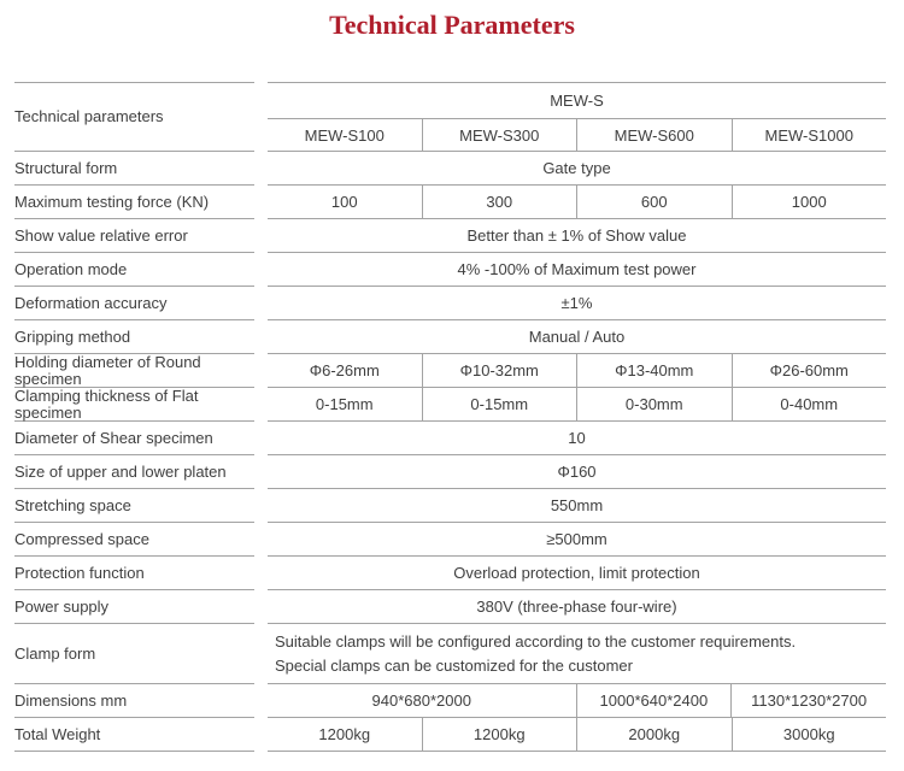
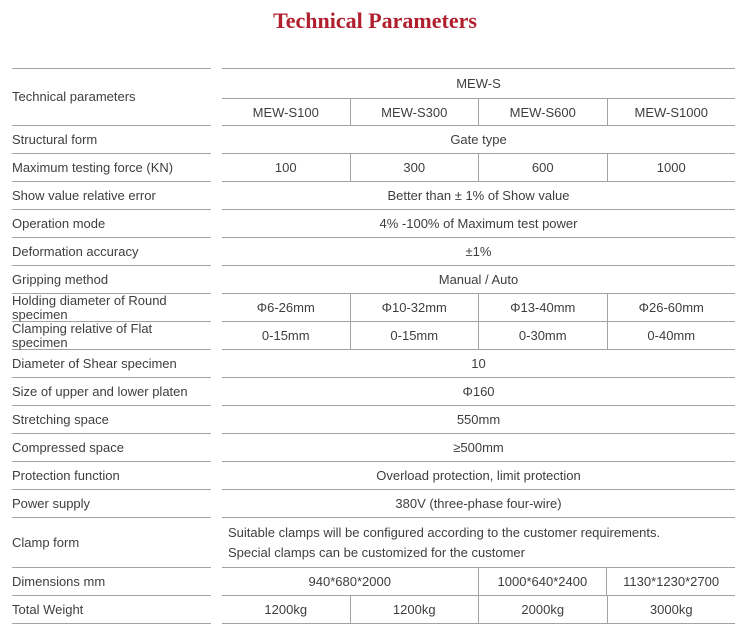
  Technical Parameters
  Technical parameters
  MEW-S
  MEW-S100
  MEW-S300
  MEW-S600
  MEW-S1000
  Structural form
  Gate type
  Maximum testing force (KN)
  100
  300
  600
  1000
  Show value relative error
  Better than ± 1% of Show value
  Operation mode
  4% -100% of Maximum test power
  Deformation accuracy
  ±1%
  Gripping method
  Manual / Auto
  Holding diameter of Round specimen
  Φ6-26mm
  Φ10-32mm
  Φ13-40mm
  Φ26-60mm
- Clamping thickness of Flat specimen
+ Clamping relative of Flat specimen
  0-15mm
  0-15mm
  0-30mm
  0-40mm
  Diameter of Shear specimen
  10
  Size of upper and lower platen
  Φ160
  Stretching space
  550mm
  Compressed space
  ≥500mm
  Protection function
  Overload protection, limit protection
  Power supply
  380V (three-phase four-wire)
  Clamp form
  Suitable clamps will be configured according to the customer requirements.
  Special clamps can be customized for the customer
  Dimensions mm
  940*680*2000
  1000*640*2400
  1130*1230*2700
  Total Weight
  1200kg
  1200kg
  2000kg
  3000kg
